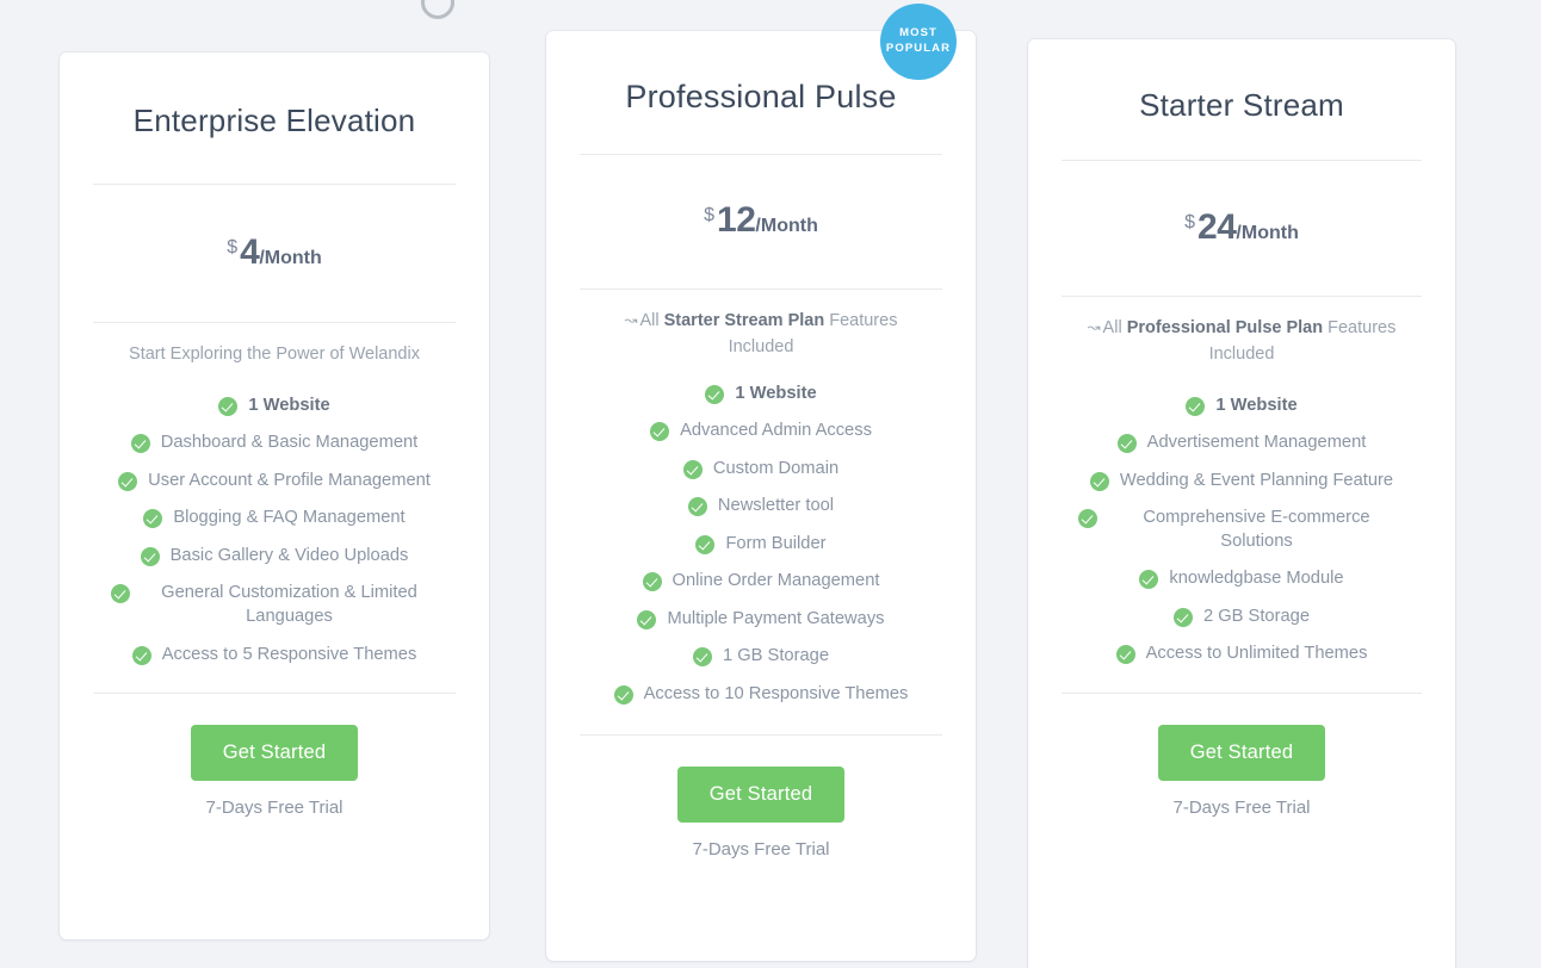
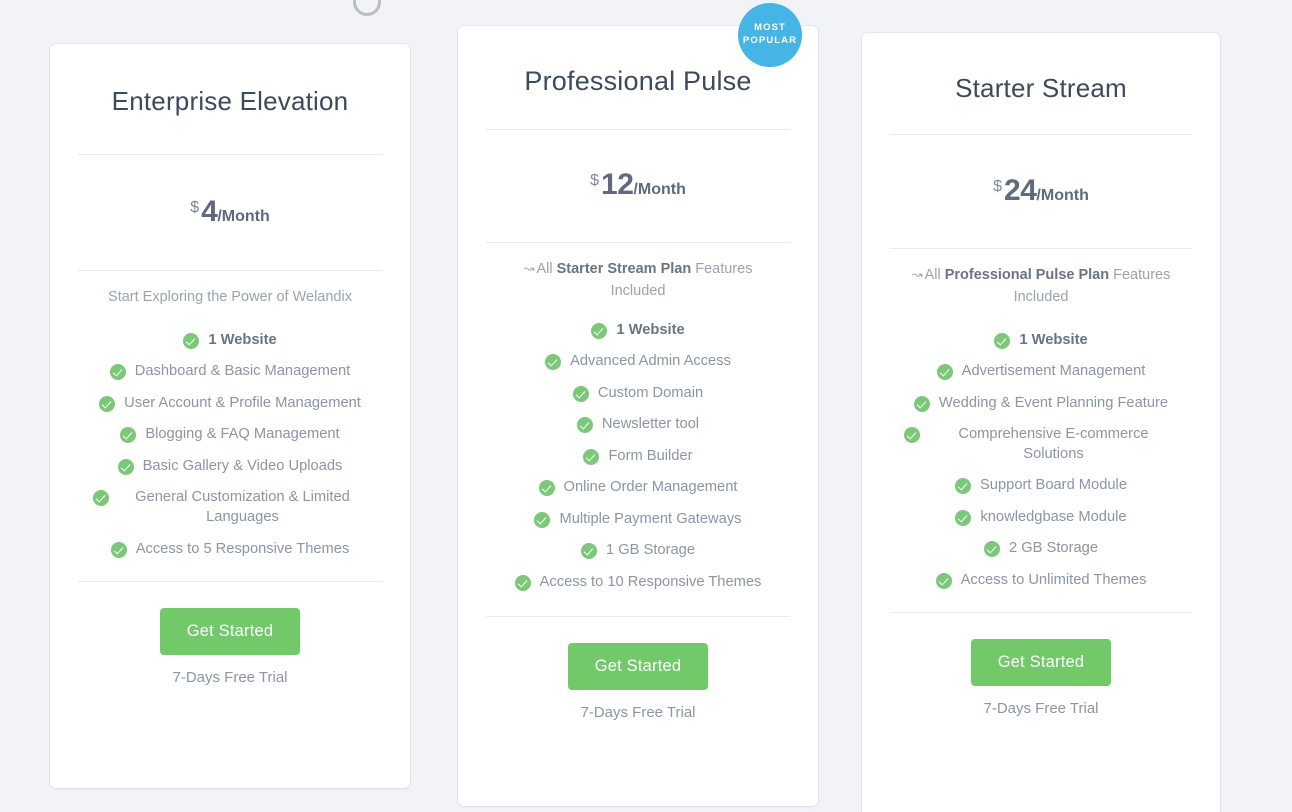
  MOST
  POPULAR
  Enterprise Elevation
  $
  4
  /Month
  Start Exploring the Power of Welandix
  1 Website
  Dashboard & Basic Management
  User Account & Profile Management
  Blogging & FAQ Management
  Basic Gallery & Video Uploads
  General Customization & Limited Languages
  Access to 5 Responsive Themes
  Get Started
  7-Days Free Trial
  Professional Pulse
  $
  12
  /Month
  ↝ All Starter Stream Plan Features Included
  1 Website
  Advanced Admin Access
  Custom Domain
  Newsletter tool
  Form Builder
  Online Order Management
  Multiple Payment Gateways
  1 GB Storage
  Access to 10 Responsive Themes
  Get Started
  7-Days Free Trial
  Starter Stream
  $
  24
  /Month
  ↝ All Professional Pulse Plan Features Included
  1 Website
  Advertisement Management
  Wedding & Event Planning Feature
  Comprehensive E-commerce Solutions
+ Support Board Module
  knowledgbase Module
  2 GB Storage
  Access to Unlimited Themes
  Get Started
  7-Days Free Trial
